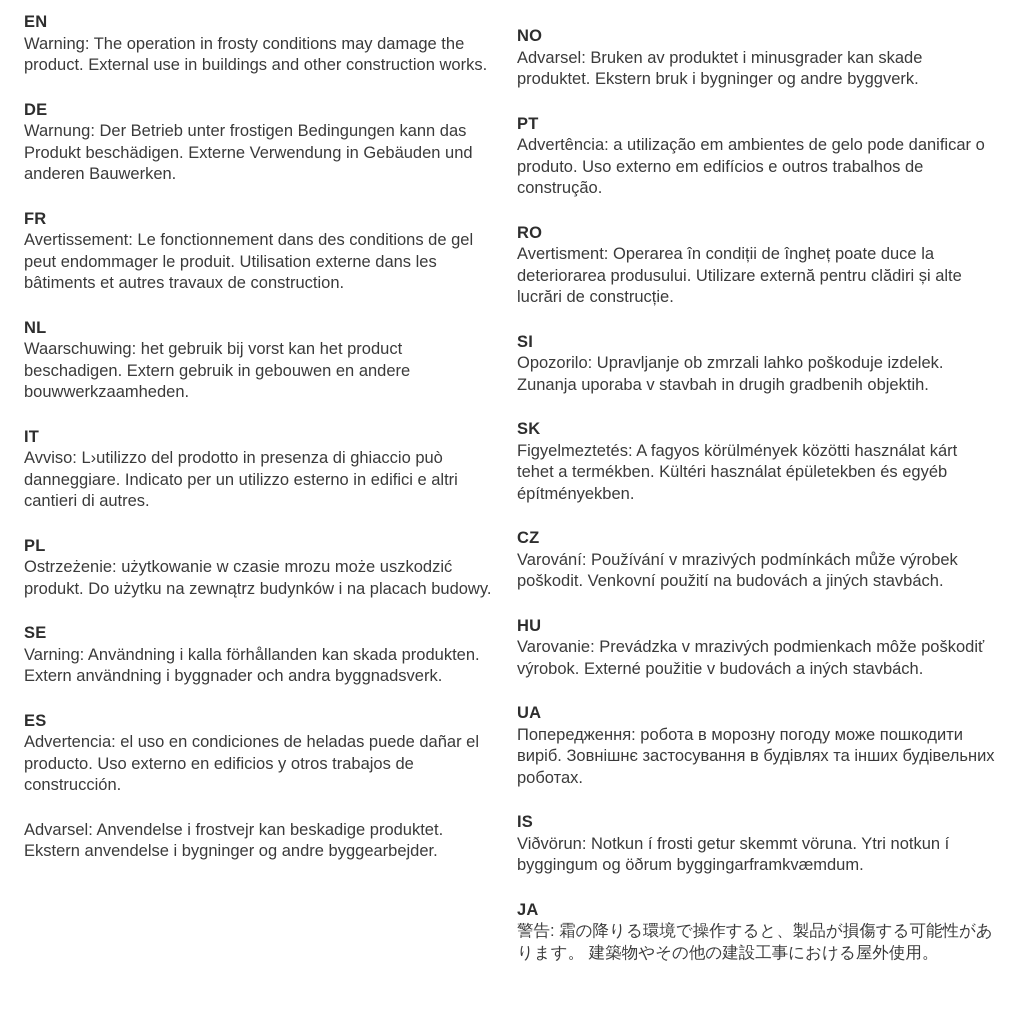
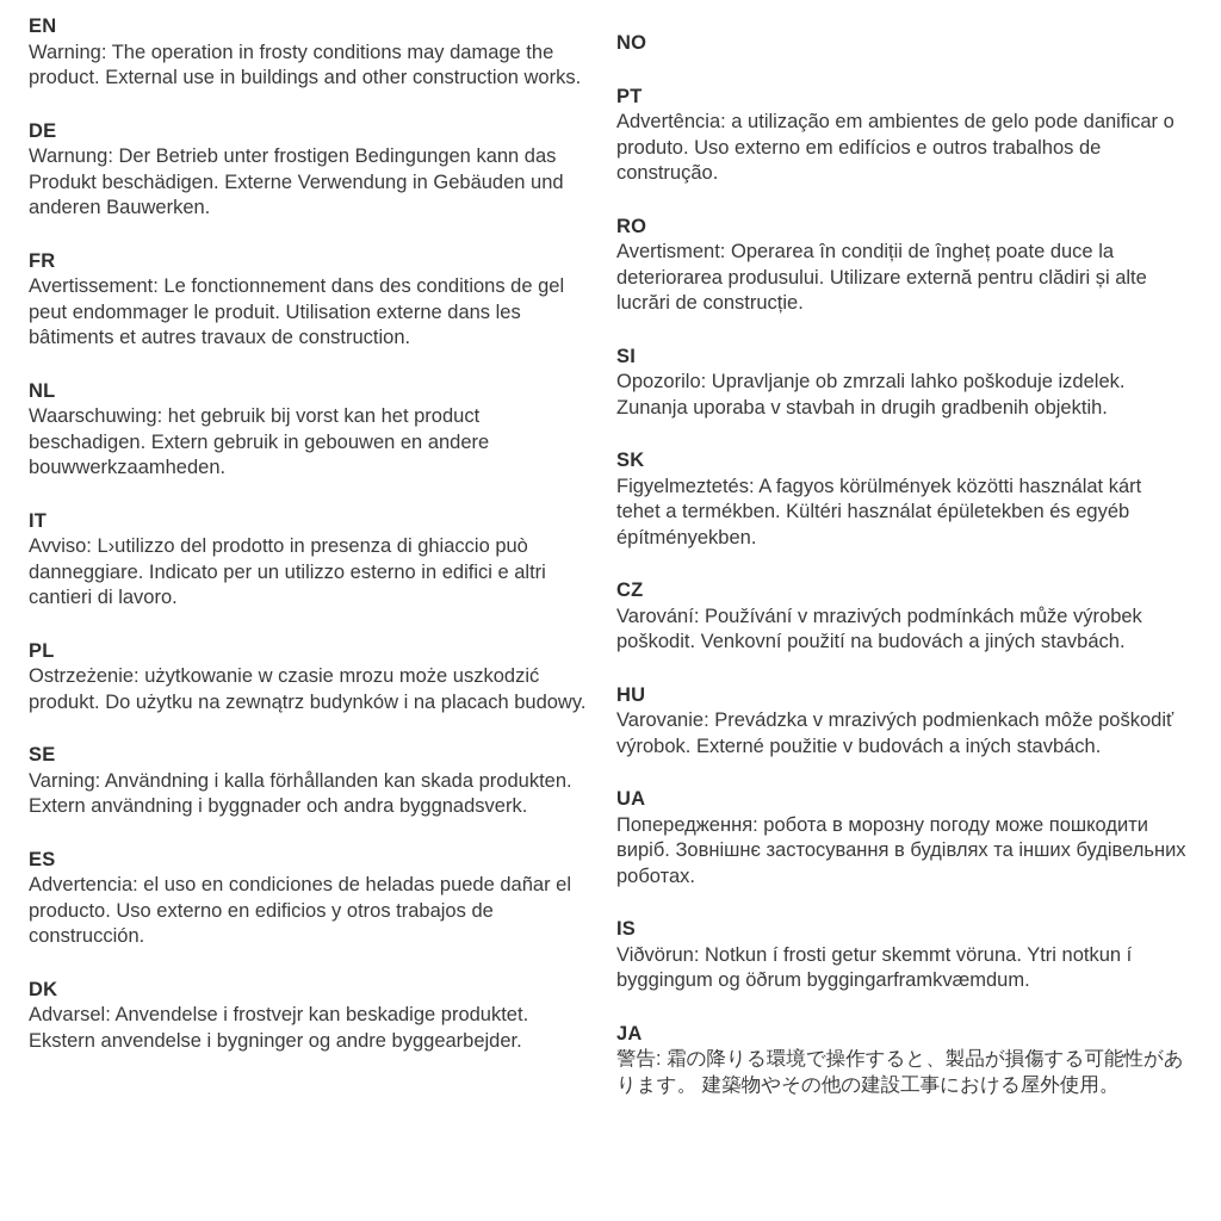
  EN
  Warning: The operation in frosty conditions may damage the product. External use in buildings and other construction works.
  DE
  Warnung: Der Betrieb unter frostigen Bedingungen kann das Produkt beschädigen. Externe Verwendung in Gebäuden und anderen Bauwerken.
  FR
  Avertissement: Le fonctionnement dans des conditions de gel peut endommager le produit. Utilisation externe dans les bâtiments et autres travaux de construction.
  NL
  Waarschuwing: het gebruik bij vorst kan het product beschadigen. Extern gebruik in gebouwen en andere bouwwerkzaamheden.
  IT
- Avviso: L›utilizzo del prodotto in presenza di ghiaccio può danneggiare. Indicato per un utilizzo esterno in edifici e altri cantieri di autres.
+ Avviso: L›utilizzo del prodotto in presenza di ghiaccio può danneggiare. Indicato per un utilizzo esterno in edifici e altri cantieri di lavoro.
  PL
  Ostrzeżenie: użytkowanie w czasie mrozu może uszkodzić produkt. Do użytku na zewnątrz budynków i na placach budowy.
  SE
  Varning: Användning i kalla förhållanden kan skada produkten. Extern användning i byggnader och andra byggnadsverk.
  ES
  Advertencia: el uso en condiciones de heladas puede dañar el producto. Uso externo en edificios y otros trabajos de construcción.
+ DK
  Advarsel: Anvendelse i frostvejr kan beskadige produktet. Ekstern anvendelse i bygninger og andre byggearbejder.
  NO
- Advarsel: Bruken av produktet i minusgrader kan skade produktet. Ekstern bruk i bygninger og andre byggverk.
  PT
  Advertência: a utilização em ambientes de gelo pode danificar o produto. Uso externo em edifícios e outros trabalhos de construção.
  RO
  Avertisment: Operarea în condiții de îngheț poate duce la deteriorarea produsului. Utilizare externă pentru clădiri și alte lucrări de construcție.
  SI
  Opozorilo: Upravljanje ob zmrzali lahko poškoduje izdelek. Zunanja uporaba v stavbah in drugih gradbenih objektih.
  SK
  Figyelmeztetés: A fagyos körülmények közötti használat kárt tehet a termékben. Kültéri használat épületekben és egyéb építményekben.
  CZ
  Varování: Používání v mrazivých podmínkách může výrobek poškodit. Venkovní použití na budovách a jiných stavbách.
  HU
  Varovanie: Prevádzka v mrazivých podmienkach môže poškodiť výrobok. Externé použitie v budovách a iných stavbách.
  UA
  Попередження: робота в морозну погоду може пошкодити виріб. Зовнішнє застосування в будівлях та інших будівельних роботах.
  IS
  Viðvörun: Notkun í frosti getur skemmt vöruna. Ytri notkun í byggingum og öðrum byggingarframkvæmdum.
  JA
  警告: 霜の降りる環境で操作すると、製品が損傷する可能性があります。 建築物やその他の建設工事における屋外使用。
